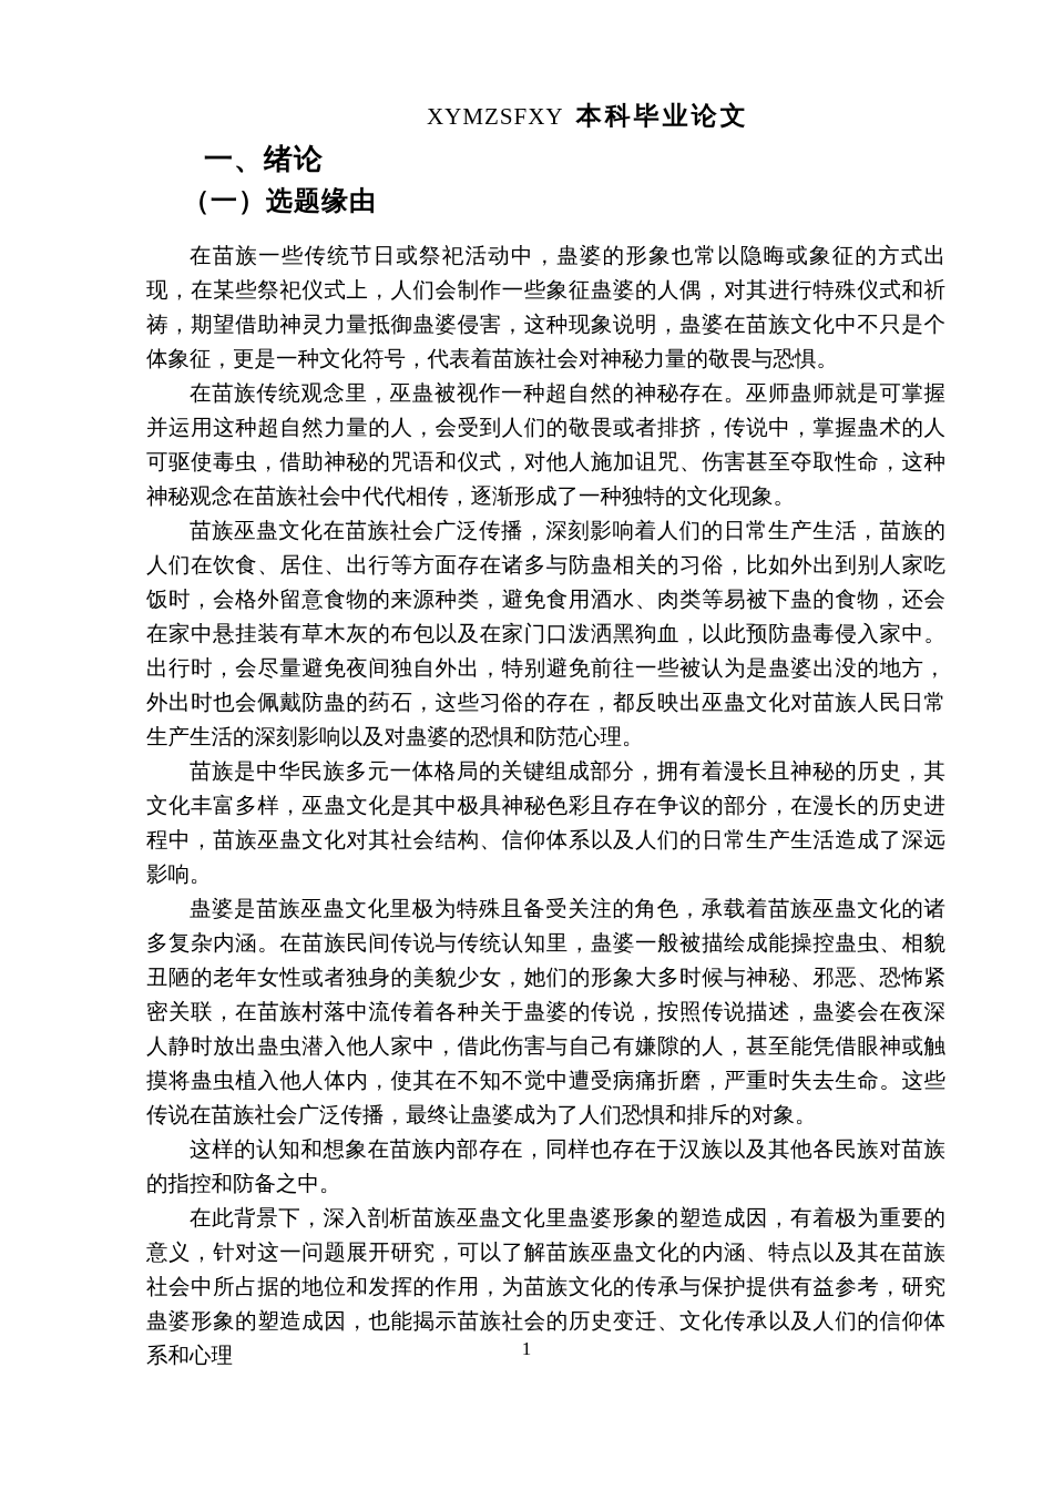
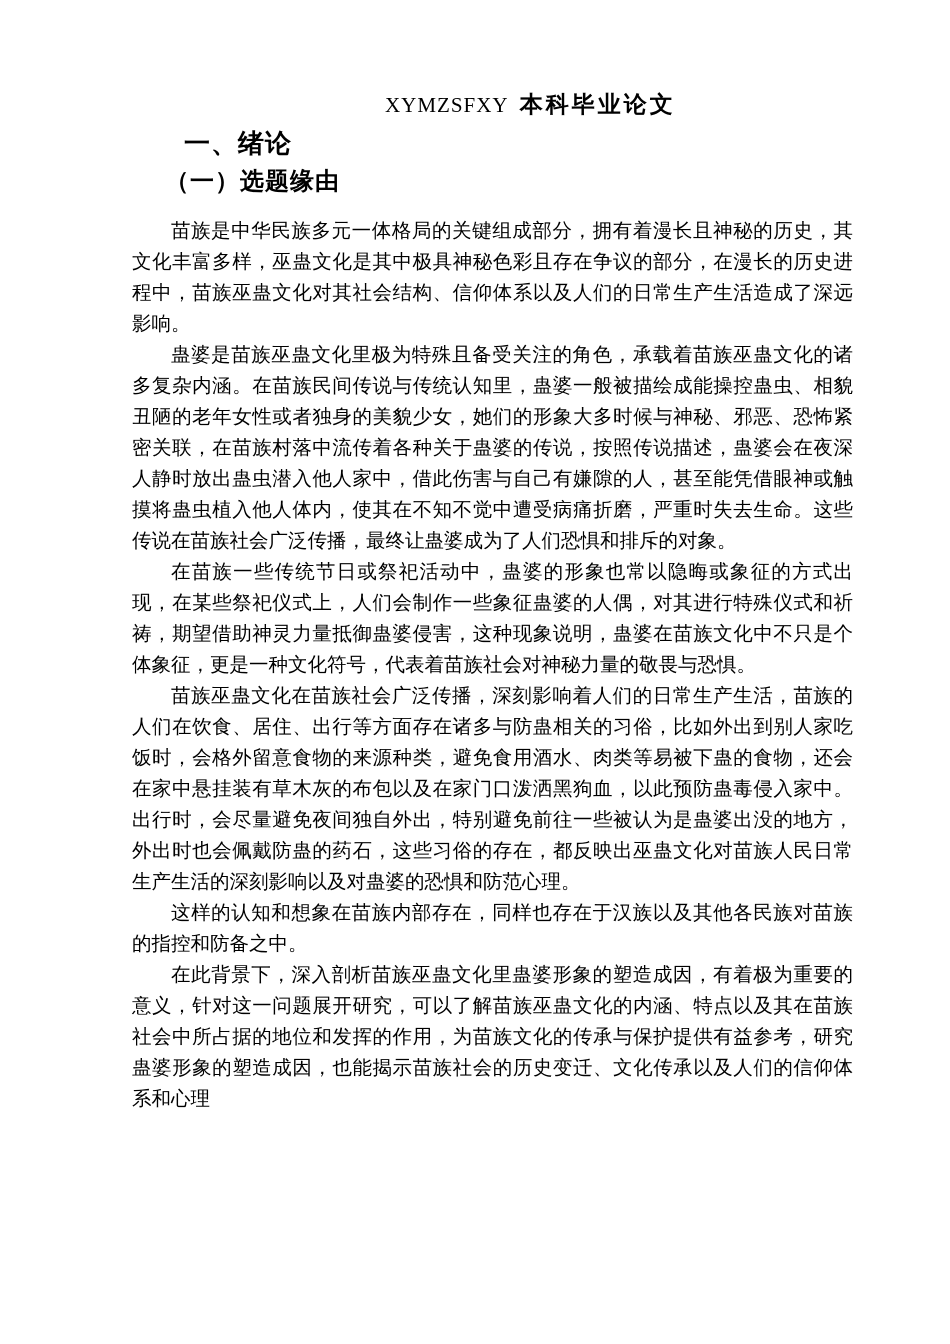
  XYMZSFXY 本科毕业论文
  一、绪论
  （一）选题缘由
- 在苗族一些传统节日或祭祀活动中，蛊婆的形象也常以隐晦或象征的方式出现，在某些祭祀仪式上，人们会制作一些象征蛊婆的人偶，对其进行特殊仪式和祈祷，期望借助神灵力量抵御蛊婆侵害，这种现象说明，蛊婆在苗族文化中不只是个体象征，更是一种文化符号，代表着苗族社会对神秘力量的敬畏与恐惧。
+ 苗族是中华民族多元一体格局的关键组成部分，拥有着漫长且神秘的历史，其文化丰富多样，巫蛊文化是其中极具神秘色彩且存在争议的部分，在漫长的历史进程中，苗族巫蛊文化对其社会结构、信仰体系以及人们的日常生产生活造成了深远影响。
- 在苗族传统观念里，巫蛊被视作一种超自然的神秘存在。巫师蛊师就是可掌握并运用这种超自然力量的人，会受到人们的敬畏或者排挤，传说中，掌握蛊术的人可驱使毒虫，借助神秘的咒语和仪式，对他人施加诅咒、伤害甚至夺取性命，这种神秘观念在苗族社会中代代相传，逐渐形成了一种独特的文化现象。
- 苗族巫蛊文化在苗族社会广泛传播，深刻影响着人们的日常生产生活，苗族的人们在饮食、居住、出行等方面存在诸多与防蛊相关的习俗，比如外出到别人家吃饭时，会格外留意食物的来源种类，避免食用酒水、肉类等易被下蛊的食物，还会在家中悬挂装有草木灰的布包以及在家门口泼洒黑狗血，以此预防蛊毒侵入家中。出行时，会尽量避免夜间独自外出，特别避免前往一些被认为是蛊婆出没的地方，外出时也会佩戴防蛊的药石，这些习俗的存在，都反映出巫蛊文化对苗族人民日常生产生活的深刻影响以及对蛊婆的恐惧和防范心理。
+ 蛊婆是苗族巫蛊文化里极为特殊且备受关注的角色，承载着苗族巫蛊文化的诸多复杂内涵。在苗族民间传说与传统认知里，蛊婆一般被描绘成能操控蛊虫、相貌丑陋的老年女性或者独身的美貌少女，她们的形象大多时候与神秘、邪恶、恐怖紧密关联，在苗族村落中流传着各种关于蛊婆的传说，按照传说描述，蛊婆会在夜深人静时放出蛊虫潜入他人家中，借此伤害与自己有嫌隙的人，甚至能凭借眼神或触摸将蛊虫植入他人体内，使其在不知不觉中遭受病痛折磨，严重时失去生命。这些传说在苗族社会广泛传播，最终让蛊婆成为了人们恐惧和排斥的对象。
- 苗族是中华民族多元一体格局的关键组成部分，拥有着漫长且神秘的历史，其文化丰富多样，巫蛊文化是其中极具神秘色彩且存在争议的部分，在漫长的历史进程中，苗族巫蛊文化对其社会结构、信仰体系以及人们的日常生产生活造成了深远影响。
+ 在苗族一些传统节日或祭祀活动中，蛊婆的形象也常以隐晦或象征的方式出现，在某些祭祀仪式上，人们会制作一些象征蛊婆的人偶，对其进行特殊仪式和祈祷，期望借助神灵力量抵御蛊婆侵害，这种现象说明，蛊婆在苗族文化中不只是个体象征，更是一种文化符号，代表着苗族社会对神秘力量的敬畏与恐惧。
- 蛊婆是苗族巫蛊文化里极为特殊且备受关注的角色，承载着苗族巫蛊文化的诸多复杂内涵。在苗族民间传说与传统认知里，蛊婆一般被描绘成能操控蛊虫、相貌丑陋的老年女性或者独身的美貌少女，她们的形象大多时候与神秘、邪恶、恐怖紧密关联，在苗族村落中流传着各种关于蛊婆的传说，按照传说描述，蛊婆会在夜深人静时放出蛊虫潜入他人家中，借此伤害与自己有嫌隙的人，甚至能凭借眼神或触摸将蛊虫植入他人体内，使其在不知不觉中遭受病痛折磨，严重时失去生命。这些传说在苗族社会广泛传播，最终让蛊婆成为了人们恐惧和排斥的对象。
+ 苗族巫蛊文化在苗族社会广泛传播，深刻影响着人们的日常生产生活，苗族的人们在饮食、居住、出行等方面存在诸多与防蛊相关的习俗，比如外出到别人家吃饭时，会格外留意食物的来源种类，避免食用酒水、肉类等易被下蛊的食物，还会在家中悬挂装有草木灰的布包以及在家门口泼洒黑狗血，以此预防蛊毒侵入家中。出行时，会尽量避免夜间独自外出，特别避免前往一些被认为是蛊婆出没的地方，外出时也会佩戴防蛊的药石，这些习俗的存在，都反映出巫蛊文化对苗族人民日常生产生活的深刻影响以及对蛊婆的恐惧和防范心理。
  这样的认知和想象在苗族内部存在，同样也存在于汉族以及其他各民族对苗族的指控和防备之中。
  在此背景下，深入剖析苗族巫蛊文化里蛊婆形象的塑造成因，有着极为重要的意义，针对这一问题展开研究，可以了解苗族巫蛊文化的内涵、特点以及其在苗族社会中所占据的地位和发挥的作用，为苗族文化的传承与保护提供有益参考，研究蛊婆形象的塑造成因，也能揭示苗族社会的历史变迁、文化传承以及人们的信仰体系和心理
- 1
